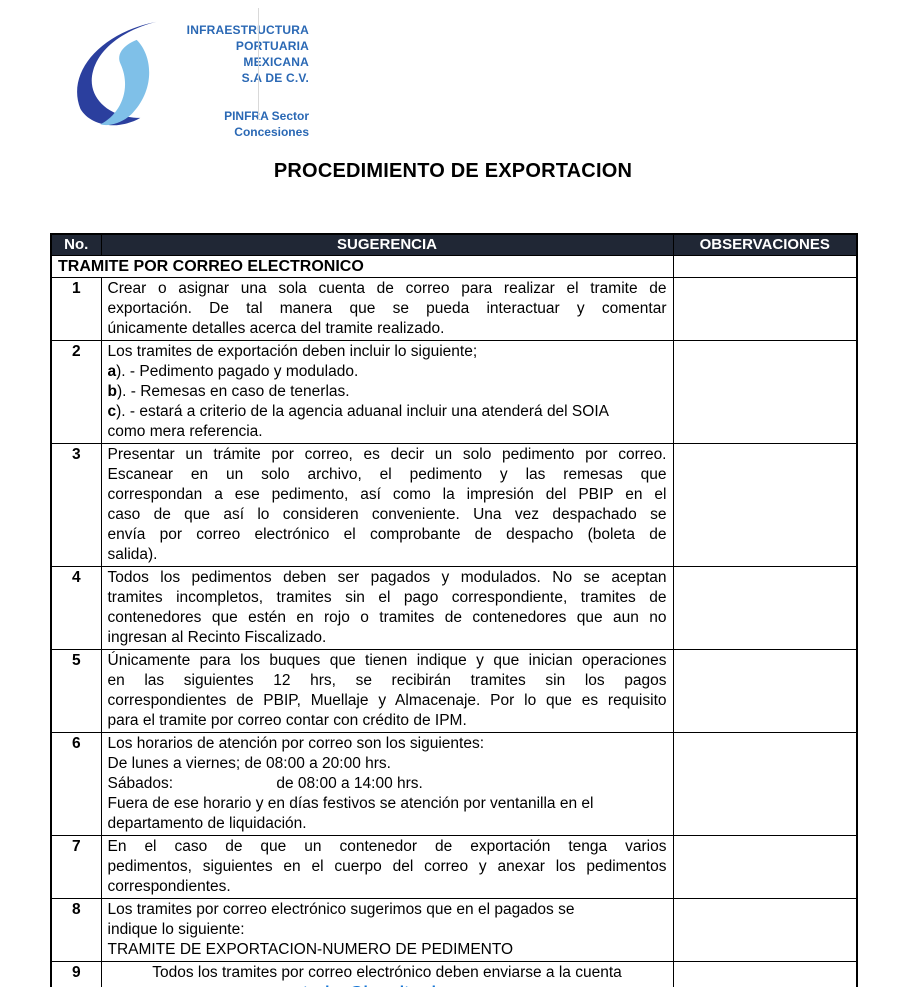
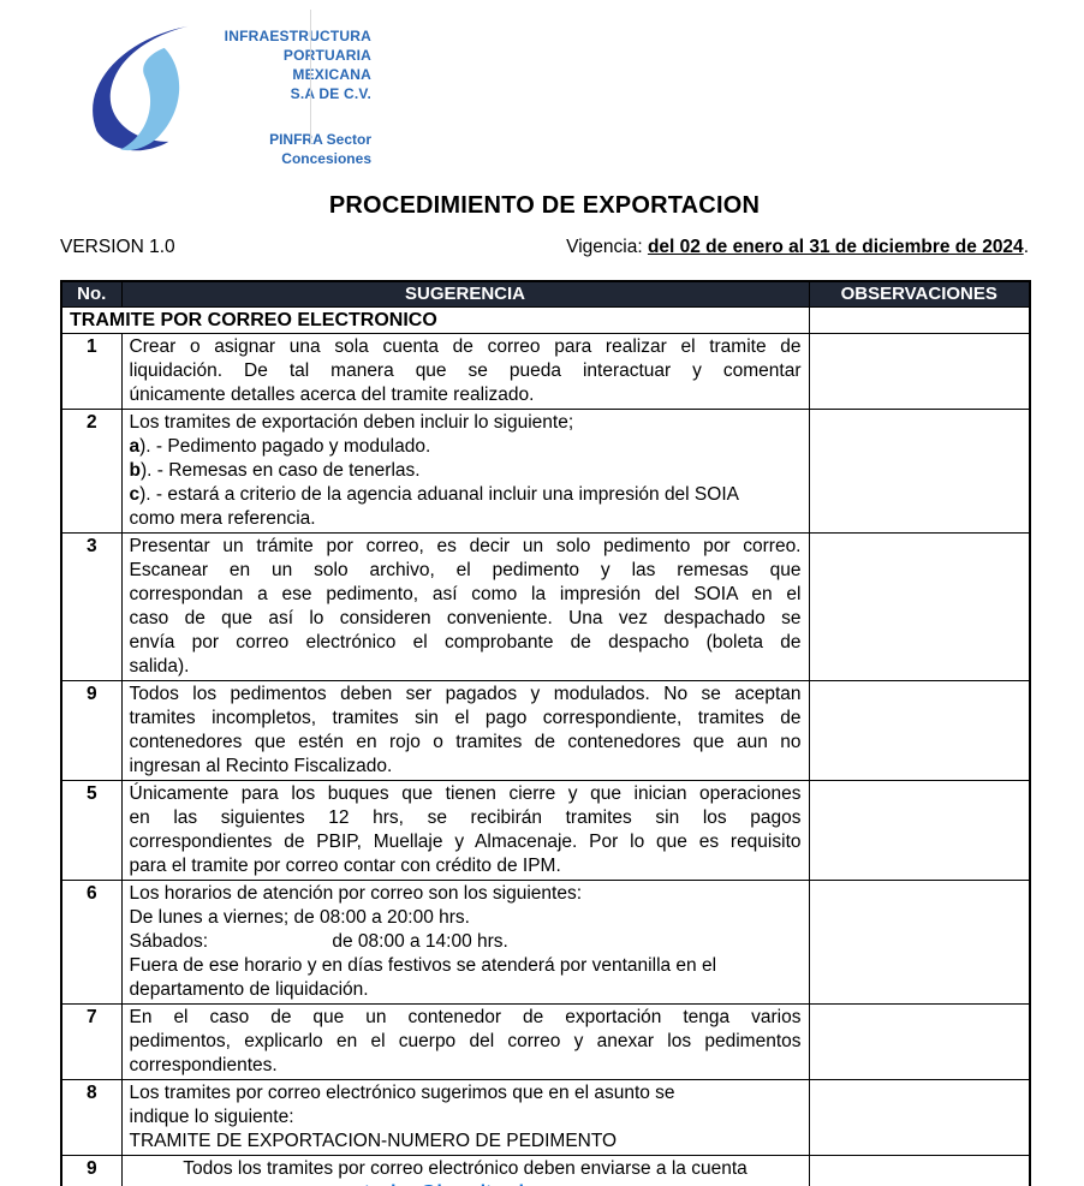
  INFRAESTRUCTURA
  POTUARIA MXICANA
  S. DE C.V.
  PINFRA Sector
  Concesiones
  PROCEDIMIENTO DE EXPORTACION
+ VERSION 1.0
+ Vigencia: del 02 de enero al 31 de diciembre de 2024.
  No.	SUGERENCIA	OBSERVACIONES
  TRAMITE POR CORREO ELECTRONICO
- 1	Crear o asignar una sola cuenta de correo para realizar el tramite deexportación. De tal manera que se pueda interactuar y comentarúnicamente detalles acerca del tramite realizado.
+ 1	Crear o asignar una sola cuenta de correo para realizar el tramite deliquidación. De tal manera que se pueda interactuar y comentarúnicamente detalles acerca del tramite realizado.
- 2	Los tramites de exportación deben incluir lo siguiente;a). - Pedimento pagado y modulado.b). - Remesas en caso de tenerlas.c). - estará a criterio de la agencia aduanal incluir una atenderá del SOIAcomo mera referencia.
+ 2	Los tramites de exportación deben incluir lo siguiente;a). - Pedimento pagado y modulado.b). - Remesas en caso de tenerlas.c). - estará a criterio de la agencia aduanal incluir una impresión del SOIAcomo mera referencia.
- 3	Presentar un trámite por correo, es decir un solo pedimento por correo.Escanear en un solo archivo, el pedimento y las remesas quecorrespondan a ese pedimento, así como la impresión del PBIP en elcaso de que así lo consideren conveniente. Una vez despachado seenvía por correo electrónico el comprobante de despacho (boleta desalida).
+ 3	Presentar un trámite por correo, es decir un solo pedimento por correo.Escanear en un solo archivo, el pedimento y las remesas quecorrespondan a ese pedimento, así como la impresión del SOIA en elcaso de que así lo consideren conveniente. Una vez despachado seenvía por correo electrónico el comprobante de despacho (boleta desalida).
- 4	Todos los pedimentos deben ser pagados y modulados. No se aceptantramites incompletos, tramites sin el pago correspondiente, tramites decontenedores que estén en rojo o tramites de contenedores que aun noingresan al Recinto Fiscalizado.
+ 9	Todos los pedimentos deben ser pagados y modulados. No se aceptantramites incompletos, tramites sin el pago correspondiente, tramites decontenedores que estén en rojo o tramites de contenedores que aun noingresan al Recinto Fiscalizado.
- 5	Únicamente para los buques que tienen indique y que inician operacionesen las siguientes 12 hrs, se recibirán tramites sin los pagoscorrespondientes de PBIP, Muellaje y Almacenaje. Por lo que es requisitopara el tramite por correo contar con crédito de IPM.
+ 5	Únicamente para los buques que tienen cierre y que inician operacionesen las siguientes 12 hrs, se recibirán tramites sin los pagoscorrespondientes de PBIP, Muellaje y Almacenaje. Por lo que es requisitopara el tramite por correo contar con crédito de IPM.
- 6	Los horarios de atención por correo son los siguientes:De lunes a viernes; de 08:00 a 20:00 hrs.Sábados: de 08:00 a 14:00 hrs.Fuera de ese horario y en días festivos se atención por ventanilla en eldepartamento de liquidación.
+ 6	Los horarios de atención por correo son los siguientes:De lunes a viernes; de 08:00 a 20:00 hrs.Sábados: de 08:00 a 14:00 hrs.Fuera de ese horario y en días festivos se atenderá por ventanilla en eldepartamento de liquidación.
- 7	En el caso de que un contenedor de exportación tenga variospedimentos, siguientes en el cuerpo del correo y anexar los pedimentoscorrespondientes.
+ 7	En el caso de que un contenedor de exportación tenga variospedimentos, explicarlo en el cuerpo del correo y anexar los pedimentoscorrespondientes.
- 8	Los tramites por correo electrónico sugerimos que en el pagados seindique lo siguiente:TRAMITE DE EXPORTACION-NUMERO DE PEDIMENTO
+ 8	Los tramites por correo electrónico sugerimos que en el asunto seindique lo siguiente:TRAMITE DE EXPORTACION-NUMERO DE PEDIMENTO
